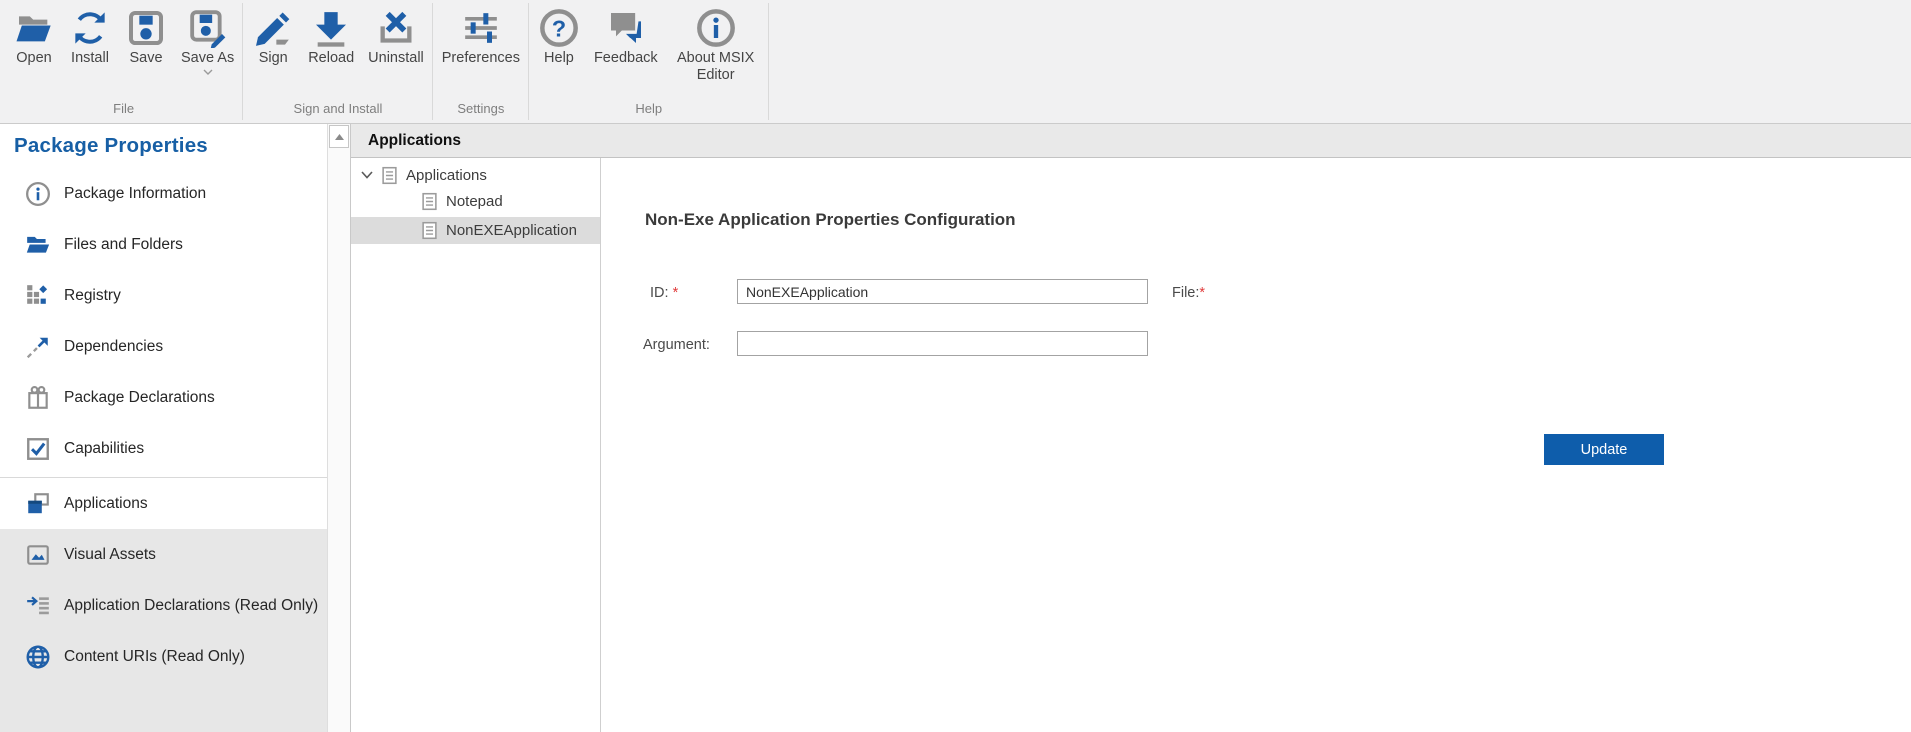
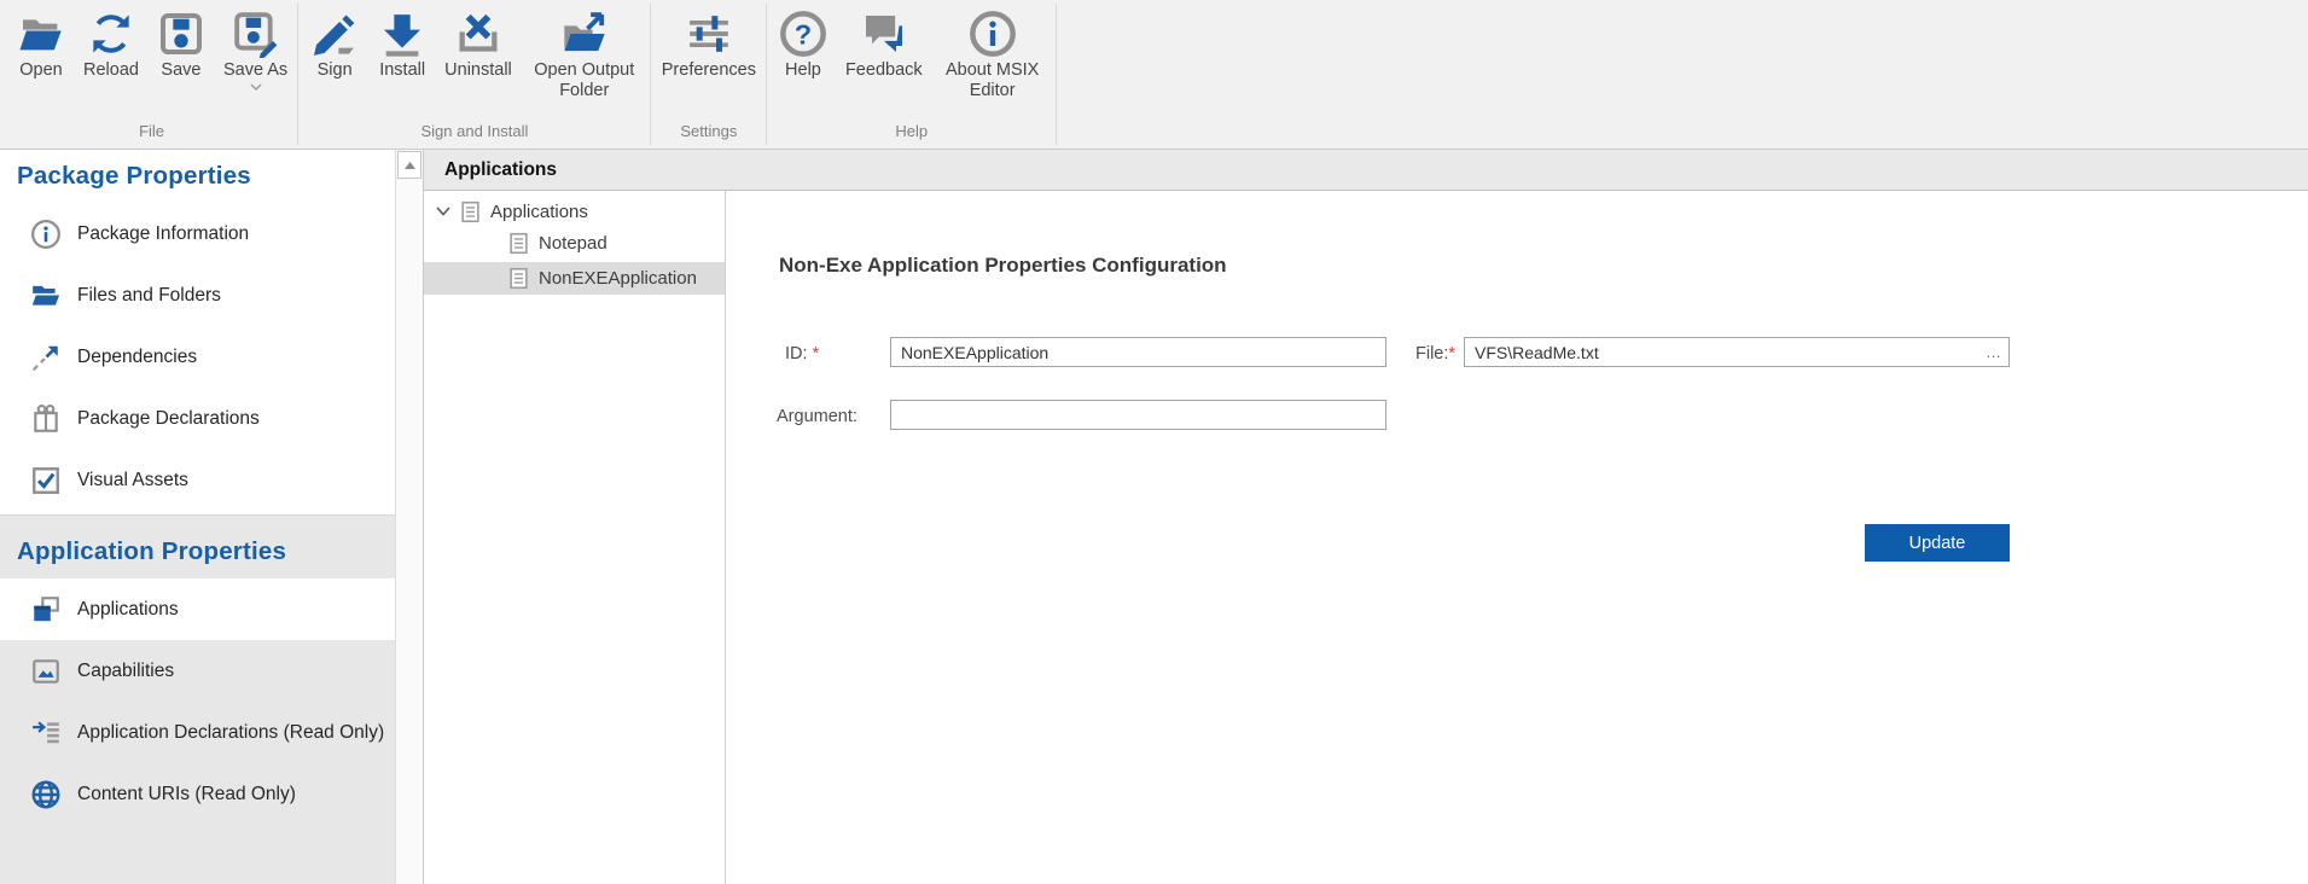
  Open
- Install
+ Reload
  Save
  Save As
  File
  Sign
- Reload
+ Install
  Uninstall
+ Open Output Folder
  Sign and Install
  Preferences
  Settings
  ?
  Help
  Feedback
  About MSIX Editor
  Help
  Package Properties
  Package Information
  Files and Folders
- Registry
  Dependencies
  Package Declarations
- Capabilities
+ Visual Assets
+ Application Properties
  Applications
- Visual Assets
+ Capabilities
  Application Declarations (Read Only)
  Content URIs (Read Only)
  Applications
  Applications
  Notepad
  NonEXEApplication
  Non-Exe Application Properties Configuration
  ID: *
  NonEXEApplication
  File:*
+ VFS\ReadMe.txt
+ …
  Argument:
  Update
